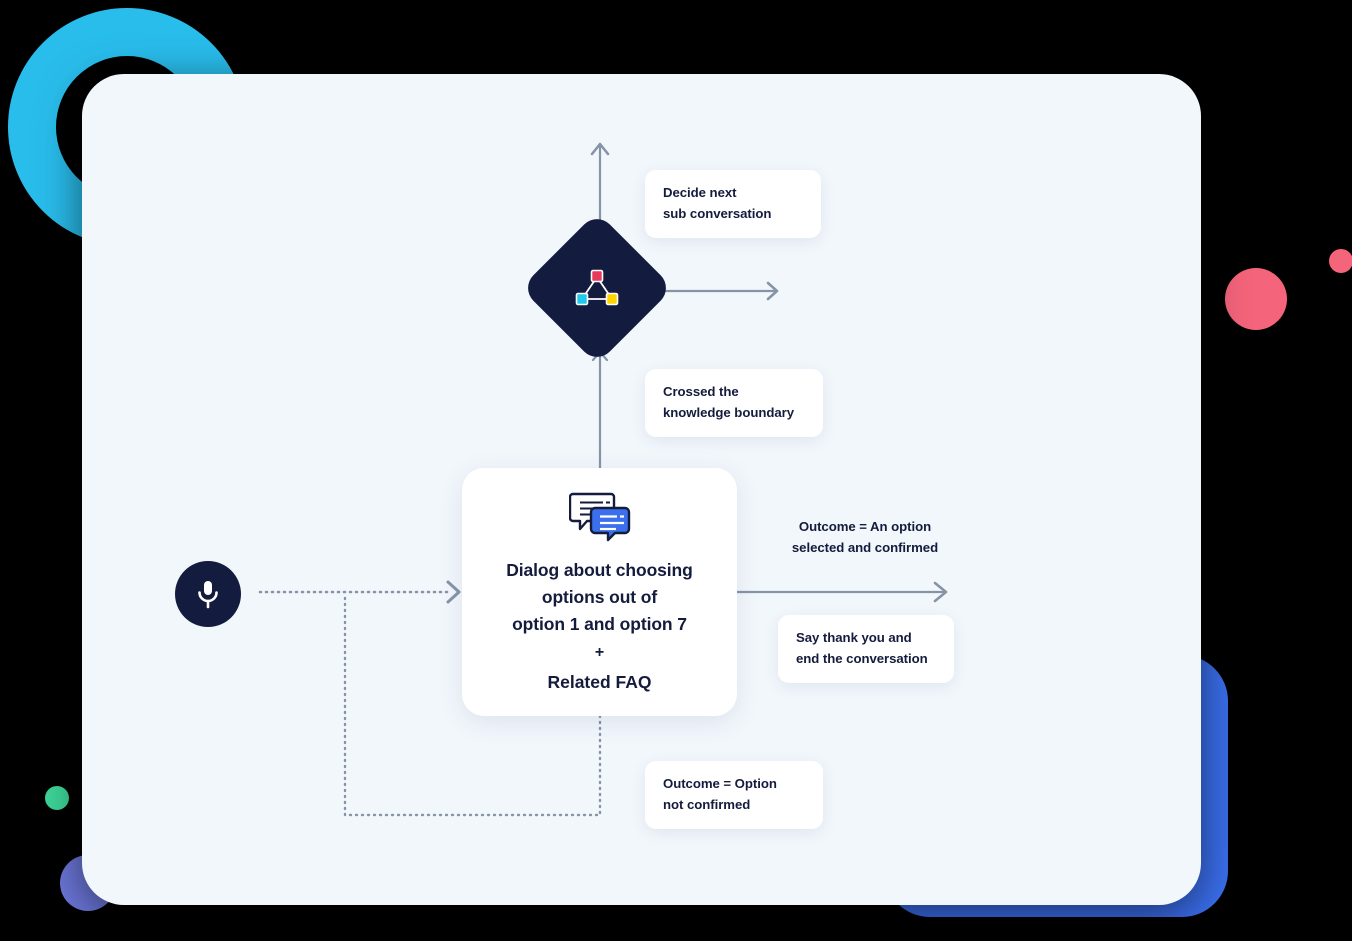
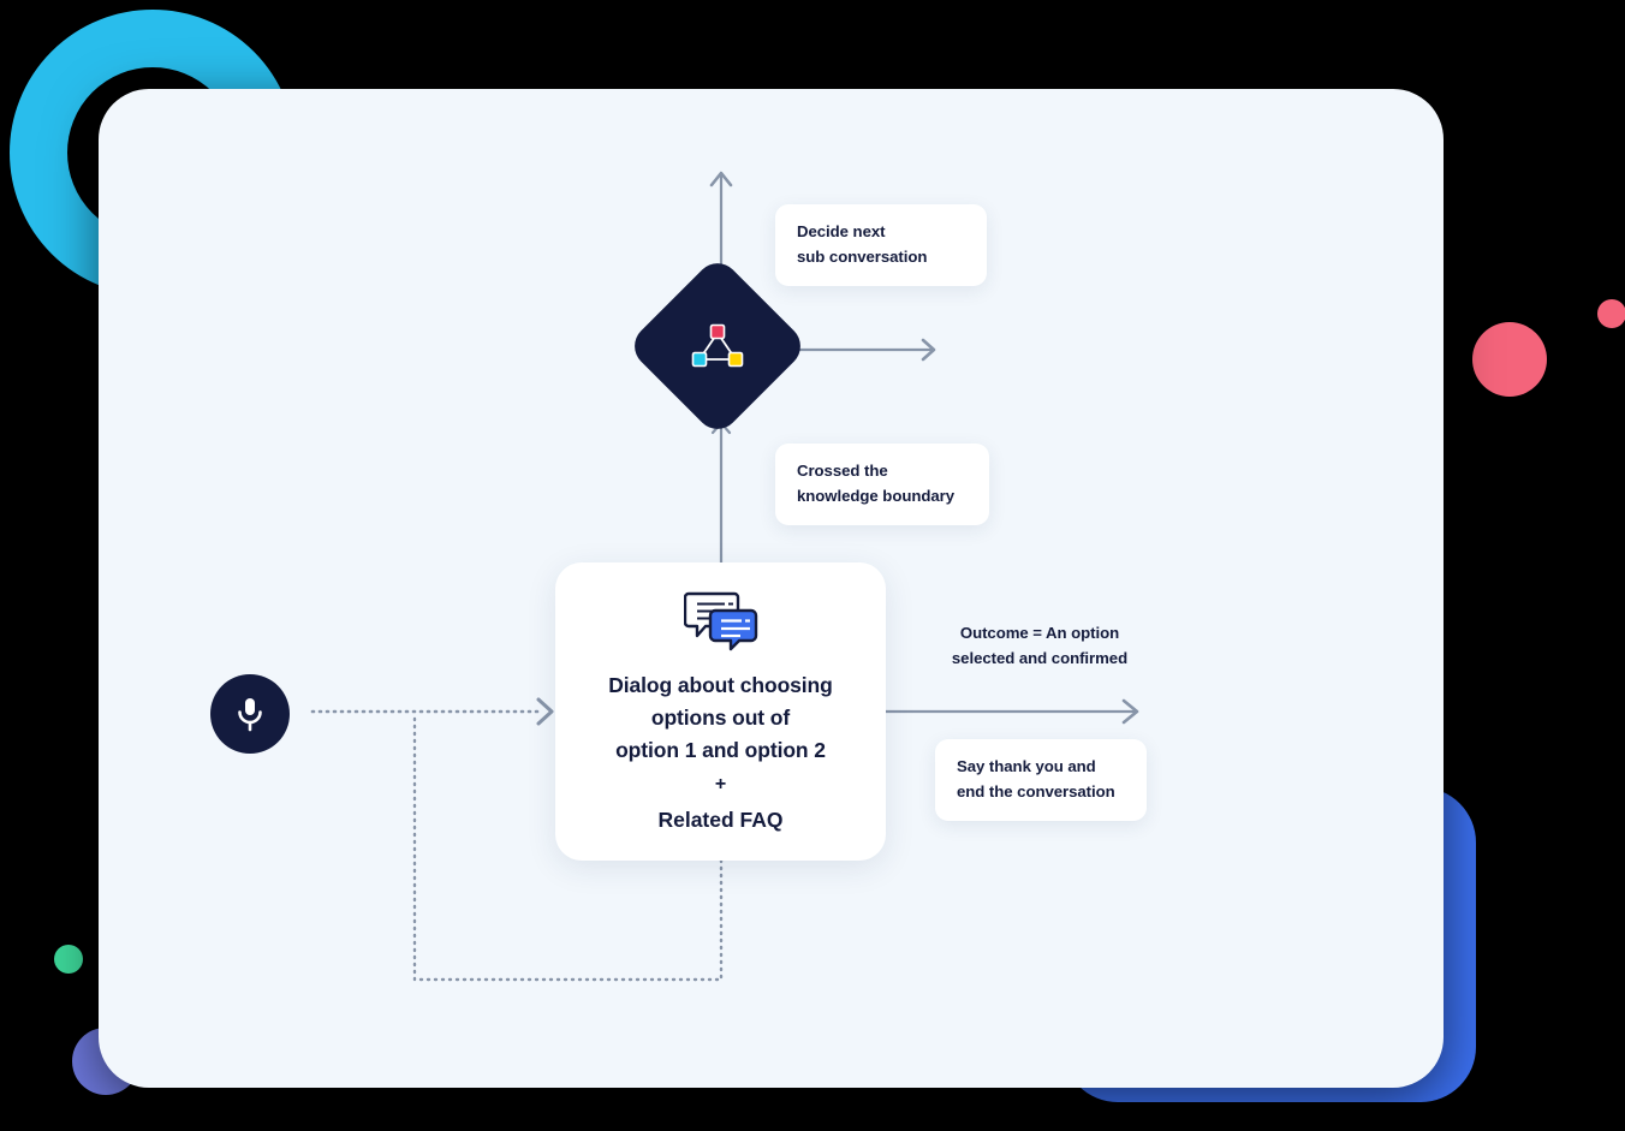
  Dialog about choosing
  options out of
- option 1 and option 7
+ option 1 and option 2
  +
  Related FAQ
  Decide next
  sub conversation
  Crossed the
  knowledge boundary
  Outcome = An option
  selected and confirmed
  Say thank you and
  end the conversation
- Outcome = Option
- not confirmed
